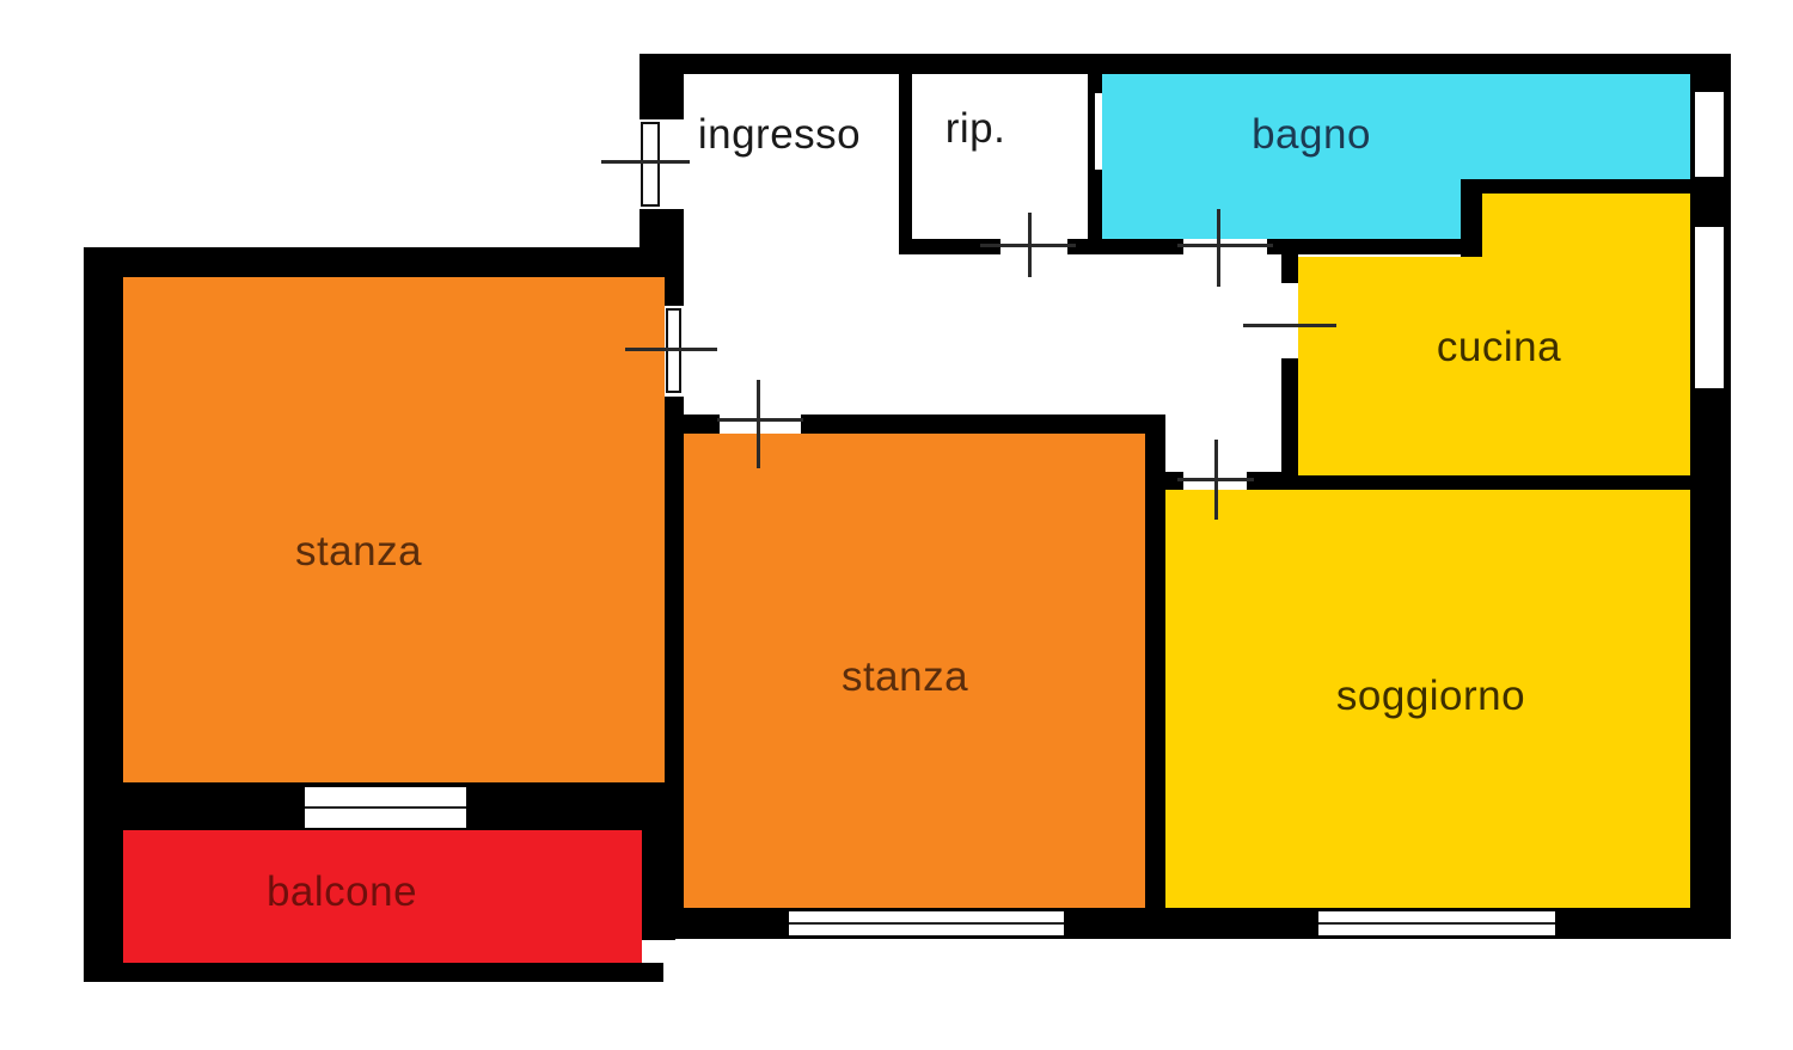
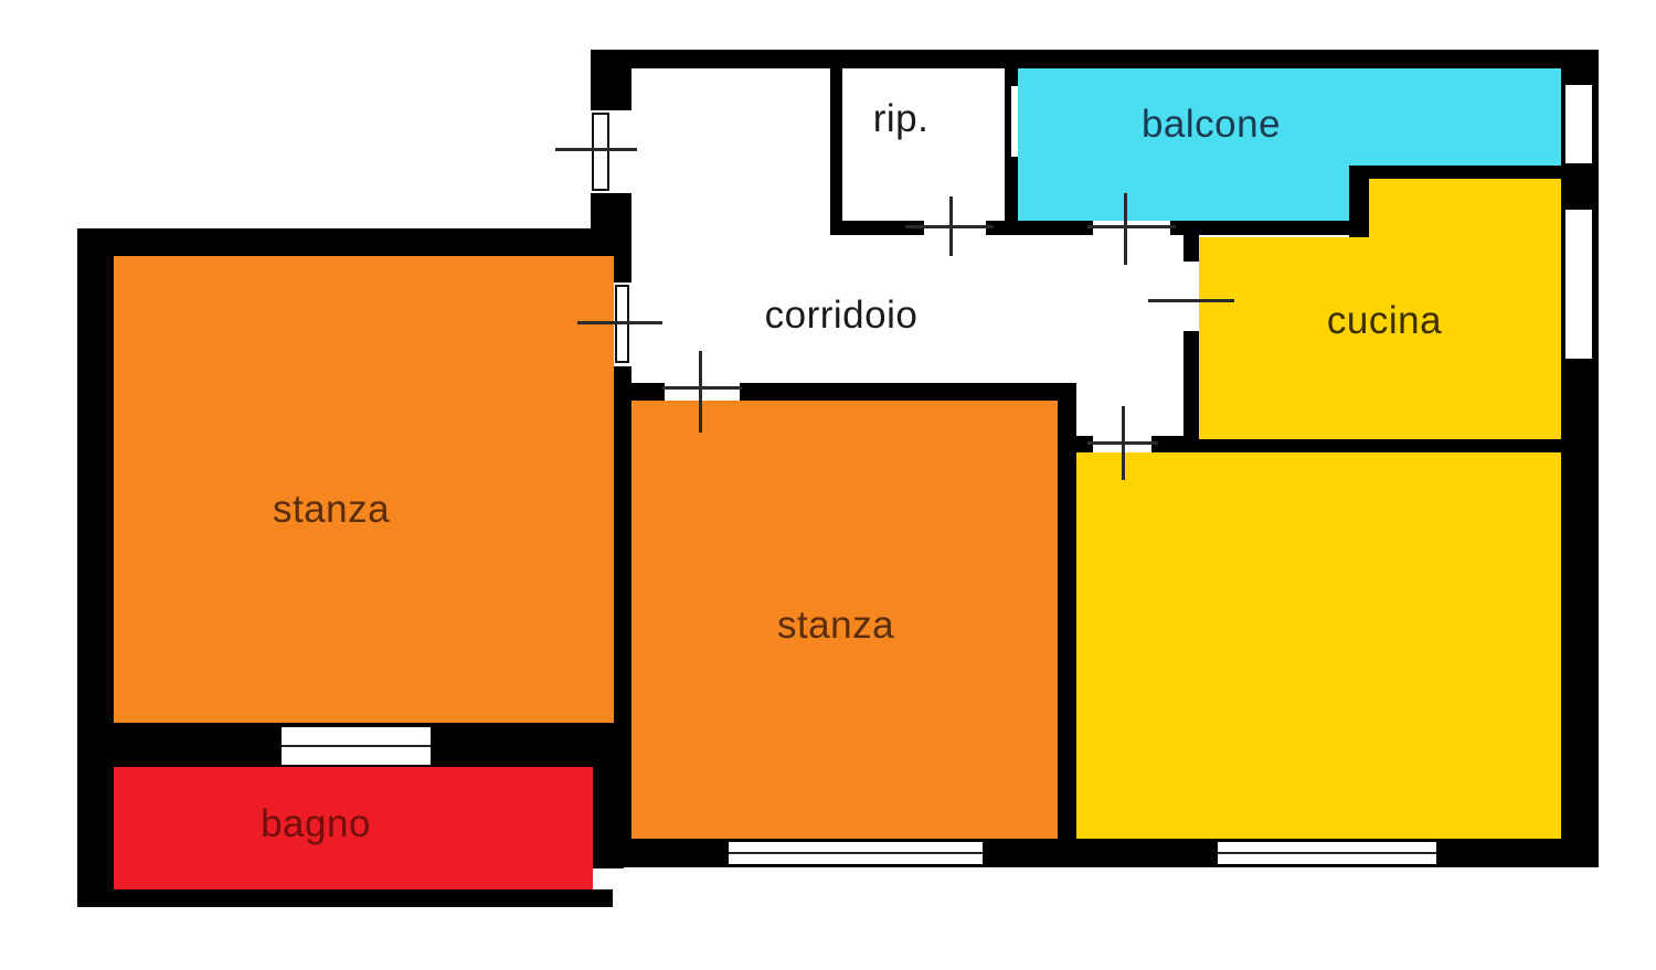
- ingresso
  rip.
- bagno
+ balcone
  cucina
+ corridoio
  stanza
  stanza
- soggiorno
- balcone
+ bagno
